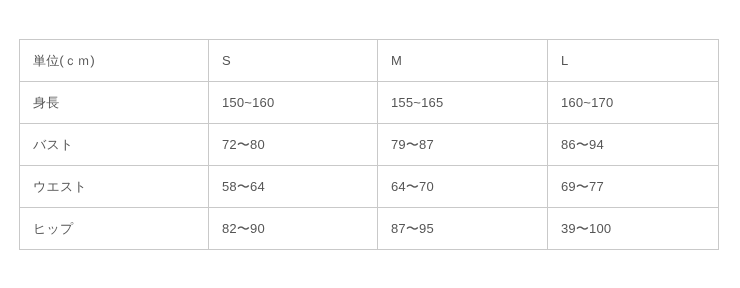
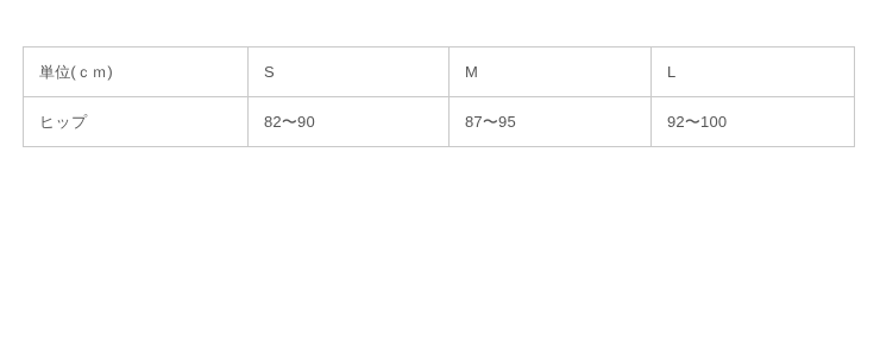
  単位(ｃｍ)	S	M	L
- 身長	150~160	155~165	160~170
- バスト	72〜80	79〜87	86〜94
- ウエスト	58〜64	64〜70	69〜77
- ヒップ	82〜90	87〜95	39〜100
+ ヒップ	82〜90	87〜95	92〜100
